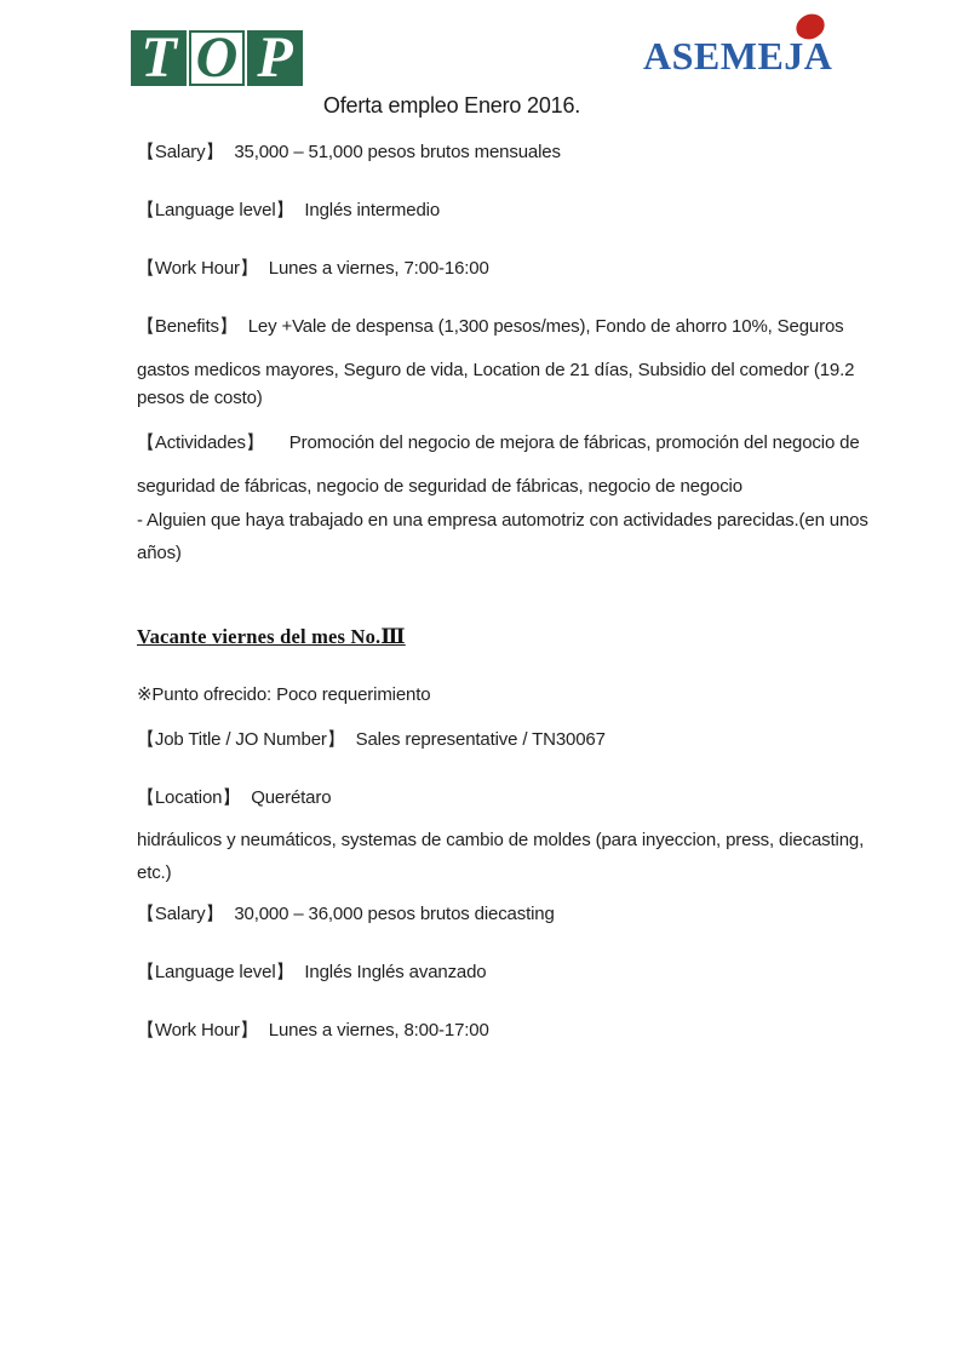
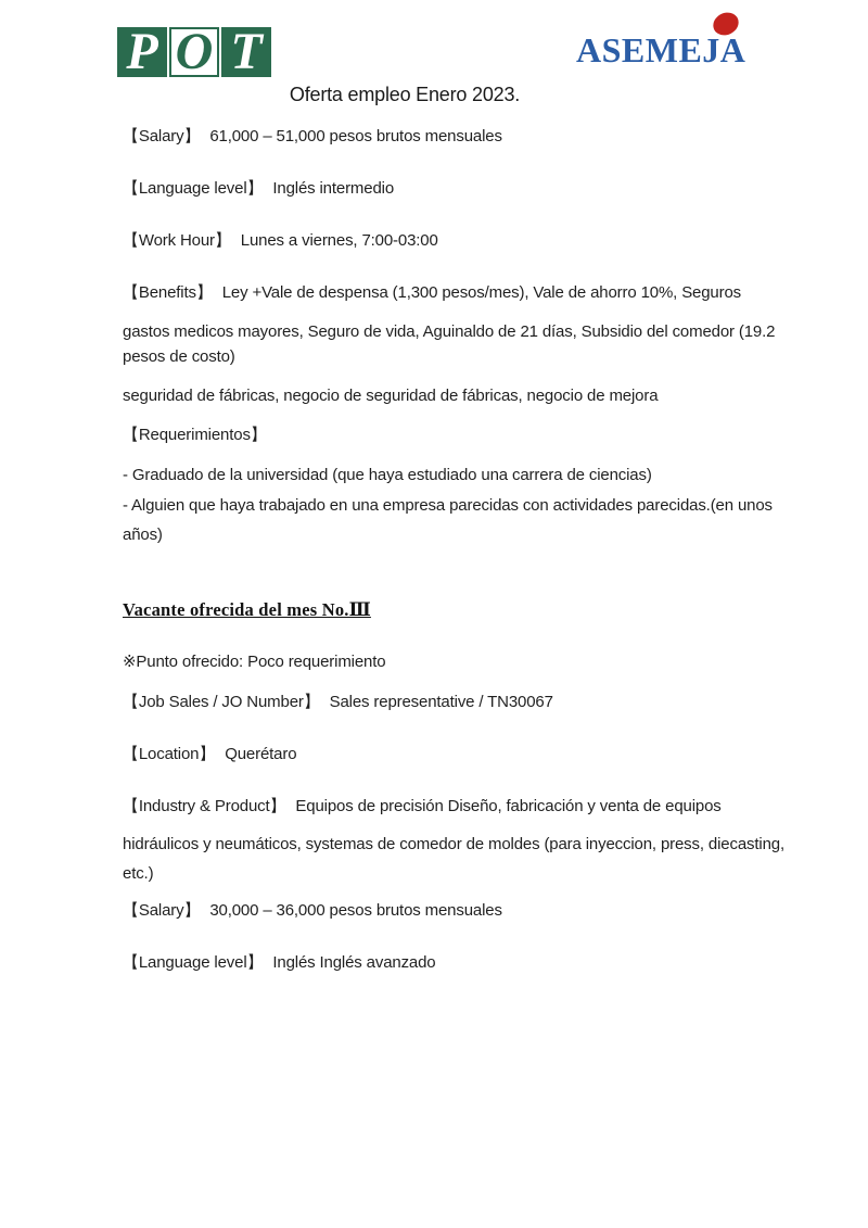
- T
+ P
  O
- P
+ T
  ASEMEJA
- Oferta empleo Enero 2016.
+ Oferta empleo Enero 2023.
- 【Salary】 35,000 – 51,000 pesos brutos mensuales
+ 【Salary】 61,000 – 51,000 pesos brutos mensuales
  【Language level】 Inglés intermedio
- 【Work Hour】 Lunes a viernes, 7:00-16:00
+ 【Work Hour】 Lunes a viernes, 7:00-03:00
- 【Benefits】 Ley +Vale de despensa (1,300 pesos/mes), Fondo de ahorro 10%, Seguros
+ 【Benefits】 Ley +Vale de despensa (1,300 pesos/mes), Vale de ahorro 10%, Seguros
- gastos medicos mayores, Seguro de vida, Location de 21 días, Subsidio del comedor (19.2
+ gastos medicos mayores, Seguro de vida, Aguinaldo de 21 días, Subsidio del comedor (19.2
  pesos de costo)
- 【Actividades】 Promoción del negocio de mejora de fábricas, promoción del negocio de
- seguridad de fábricas, negocio de seguridad de fábricas, negocio de negocio
+ seguridad de fábricas, negocio de seguridad de fábricas, negocio de mejora
+ 【Requerimientos】
+ - Graduado de la universidad (que haya estudiado una carrera de ciencias)
- - Alguien que haya trabajado en una empresa automotriz con actividades parecidas.(en unos
+ - Alguien que haya trabajado en una empresa parecidas con actividades parecidas.(en unos
  años)
- Vacante viernes del mes No.Ⅲ
+ Vacante ofrecida del mes No.Ⅲ
  ※Punto ofrecido: Poco requerimiento
- 【Job Title / JO Number】 Sales representative / TN30067
+ 【Job Sales / JO Number】 Sales representative / TN30067
  【Location】 Querétaro
+ 【Industry & Product】 Equipos de precisión Diseño, fabricación y venta de equipos
- hidráulicos y neumáticos, systemas de cambio de moldes (para inyeccion, press, diecasting,
+ hidráulicos y neumáticos, systemas de comedor de moldes (para inyeccion, press, diecasting,
  etc.)
- 【Salary】 30,000 – 36,000 pesos brutos diecasting
+ 【Salary】 30,000 – 36,000 pesos brutos mensuales
  【Language level】 Inglés Inglés avanzado
- 【Work Hour】 Lunes a viernes, 8:00-17:00
